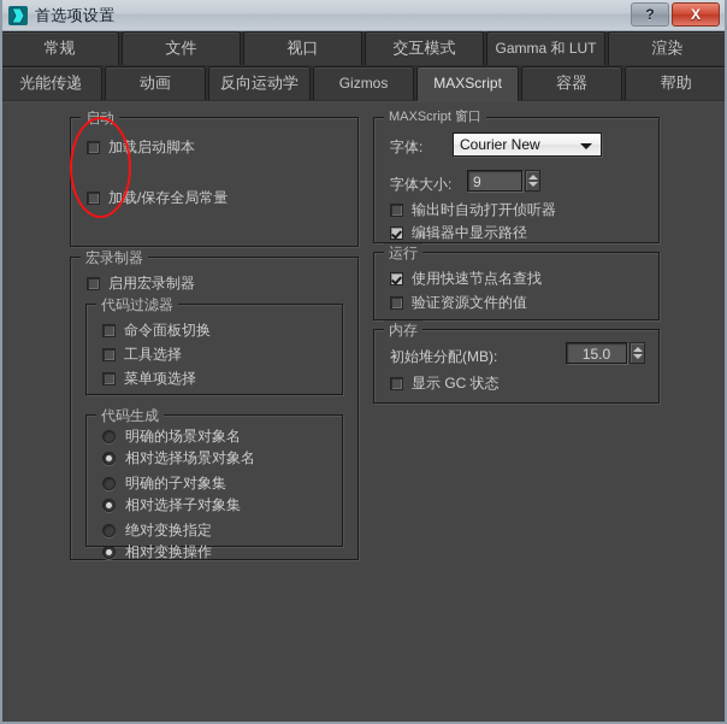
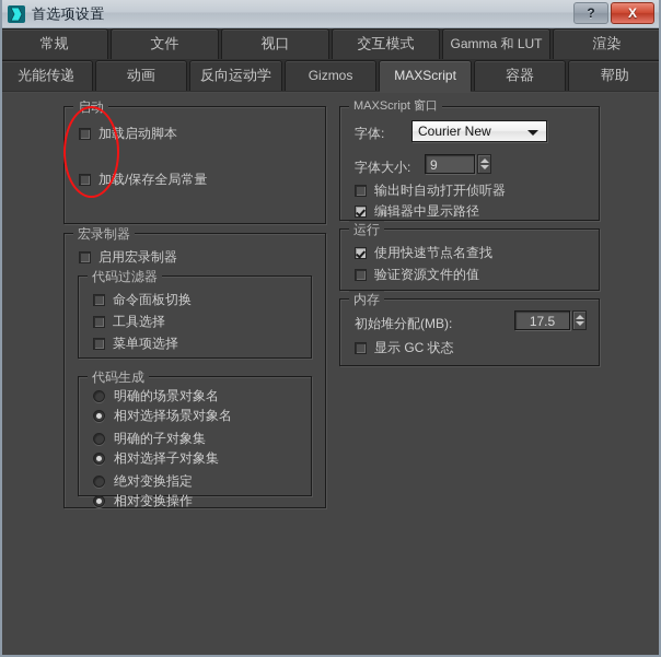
  首选项设置
  ?
  X
  常规
  文件
  视口
  交互模式
  Gamma 和 LUT
  渲染
  光能传递
  动画
  反向运动学
  Gizmos
  MAXScript
  容器
  帮助
  启动
  加载启动脚本
  加载/保存全局常量
  宏录制器
  启用宏录制器
  代码过滤器
  命令面板切换
  工具选择
  菜单项选择
  代码生成
  明确的场景对象名
  相对选择场景对象名
  明确的子对象集
  相对选择子对象集
  绝对变换指定
  相对变换操作
  MAXScript 窗口
  字体:
  Courier New
  字体大小:
  9
  输出时自动打开侦听器
  编辑器中显示路径
  运行
  使用快速节点名查找
  验证资源文件的值
  内存
  初始堆分配(MB):
- 15.0
+ 17.5
  显示 GC 状态
